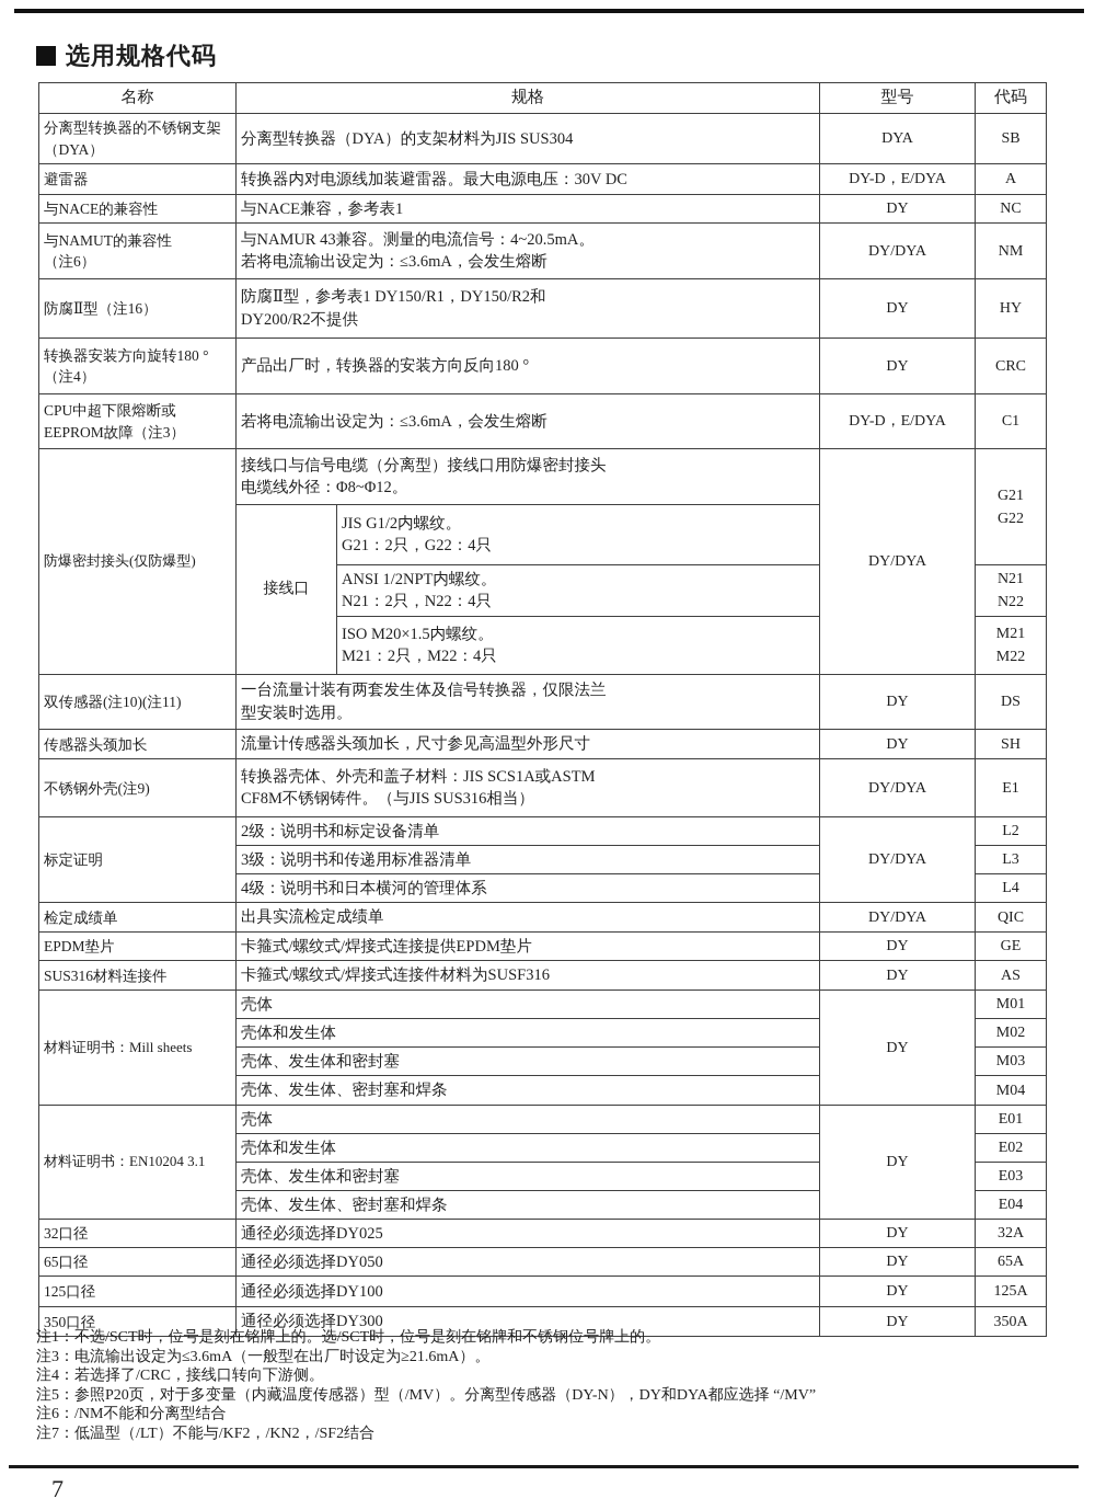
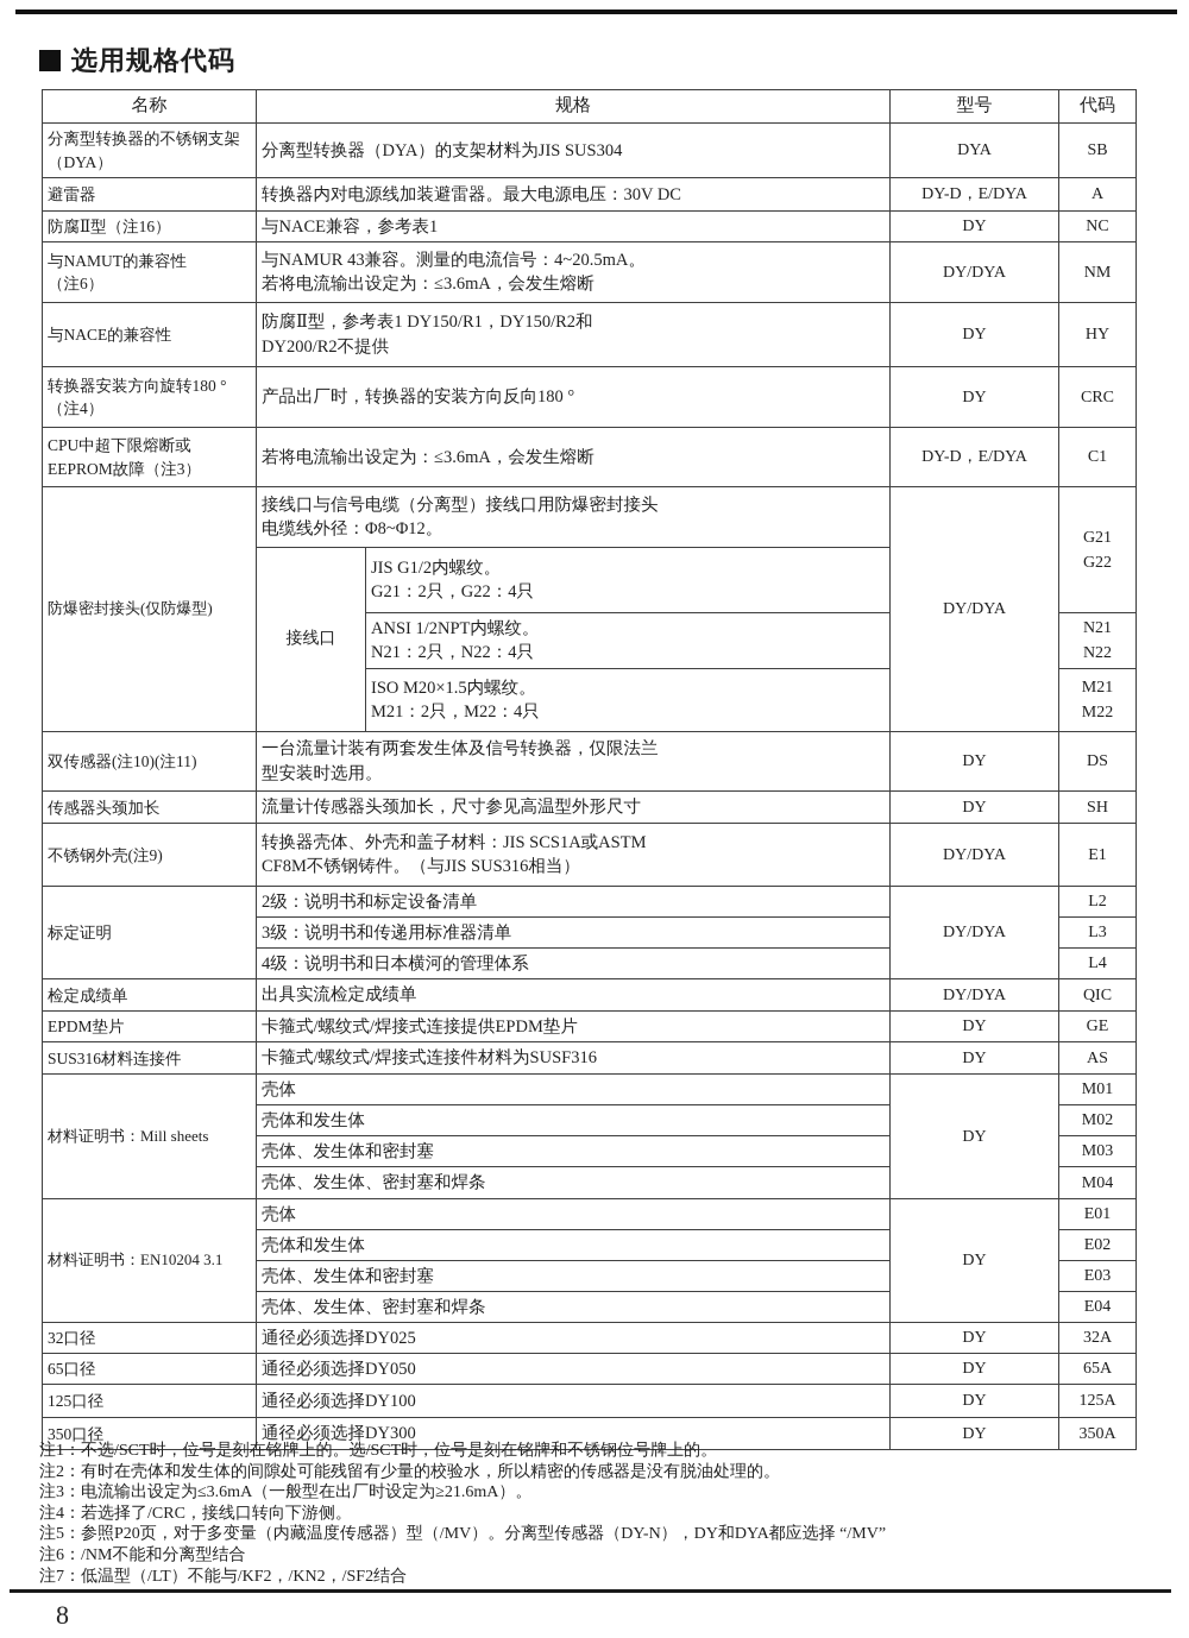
  选用规格代码
  名称	规格	型号	代码
  分离型转换器的不锈钢支架（DYA）	分离型转换器（DYA）的支架材料为JIS SUS304	DYA	SB
  避雷器	转换器内对电源线加装避雷器。最大电源电压：30V DC	DY-D，E/DYA	A
- 与NACE的兼容性	与NACE兼容，参考表1	DY	NC
+ 防腐Ⅱ型（注16）	与NACE兼容，参考表1	DY	NC
  与NAMUT的兼容性 （注6）	与NAMUR 43兼容。测量的电流信号：4~20.5mA。 若将电流输出设定为：≤3.6mA，会发生熔断	DY/DYA	NM
- 防腐Ⅱ型（注16）	防腐Ⅱ型，参考表1 DY150/R1，DY150/R2和 DY200/R2不提供	DY	HY
+ 与NACE的兼容性	防腐Ⅱ型，参考表1 DY150/R1，DY150/R2和 DY200/R2不提供	DY	HY
  转换器安装方向旋转180 ° （注4）	产品出厂时，转换器的安装方向反向180 °	DY	CRC
  CPU中超下限熔断或 EEPROM故障（注3）	若将电流输出设定为：≤3.6mA，会发生熔断	DY-D，E/DYA	C1
  防爆密封接头(仅防爆型)	接线口与信号电缆（分离型）接线口用防爆密封接头 电缆线外径：Φ8~Φ12。	DY/DYA	G21 G22
  接线口	JIS G1/2内螺纹。 G21：2只，G22：4只
  ANSI 1/2NPT内螺纹。 N21：2只，N22：4只	N21 N22
  ISO M20×1.5内螺纹。 M21：2只，M22：4只	M21 M22
  双传感器(注10)(注11)	一台流量计装有两套发生体及信号转换器，仅限法兰 型安装时选用。	DY	DS
  传感器头颈加长	流量计传感器头颈加长，尺寸参见高温型外形尺寸	DY	SH
  不锈钢外壳(注9)	转换器壳体、外壳和盖子材料：JIS SCS1A或ASTM CF8M不锈钢铸件。（与JIS SUS316相当）	DY/DYA	E1
  标定证明	2级：说明书和标定设备清单	DY/DYA	L2
  3级：说明书和传递用标准器清单	L3
  4级：说明书和日本横河的管理体系	L4
  检定成绩单	出具实流检定成绩单	DY/DYA	QIC
  EPDM垫片	卡箍式/螺纹式/焊接式连接提供EPDM垫片	DY	GE
  SUS316材料连接件	卡箍式/螺纹式/焊接式连接件材料为SUSF316	DY	AS
  材料证明书：Mill sheets	壳体	DY	M01
  壳体和发生体	M02
  壳体、发生体和密封塞	M03
  壳体、发生体、密封塞和焊条	M04
  材料证明书：EN10204 3.1	壳体	DY	E01
  壳体和发生体	E02
  壳体、发生体和密封塞	E03
  壳体、发生体、密封塞和焊条	E04
  32口径	通径必须选择DY025	DY	32A
  65口径	通径必须选择DY050	DY	65A
  125口径	通径必须选择DY100	DY	125A
  350口径	通径必须选择DY300	DY	350A
  注1：不选/SCT时，位号是刻在铭牌上的。选/SCT时，位号是刻在铭牌和不锈钢位号牌上的。
+ 注2：有时在壳体和发生体的间隙处可能残留有少量的校验水，所以精密的传感器是没有脱油处理的。
  注3：电流输出设定为≤3.6mA（一般型在出厂时设定为≥21.6mA）。
  注4：若选择了/CRC，接线口转向下游侧。
  注5：参照P20页，对于多变量（内藏温度传感器）型（/MV）。分离型传感器（DY-N），DY和DYA都应选择 “/MV”
  注6：/NM不能和分离型结合
  注7：低温型（/LT）不能与/KF2，/KN2，/SF2结合
- 7
+ 8
